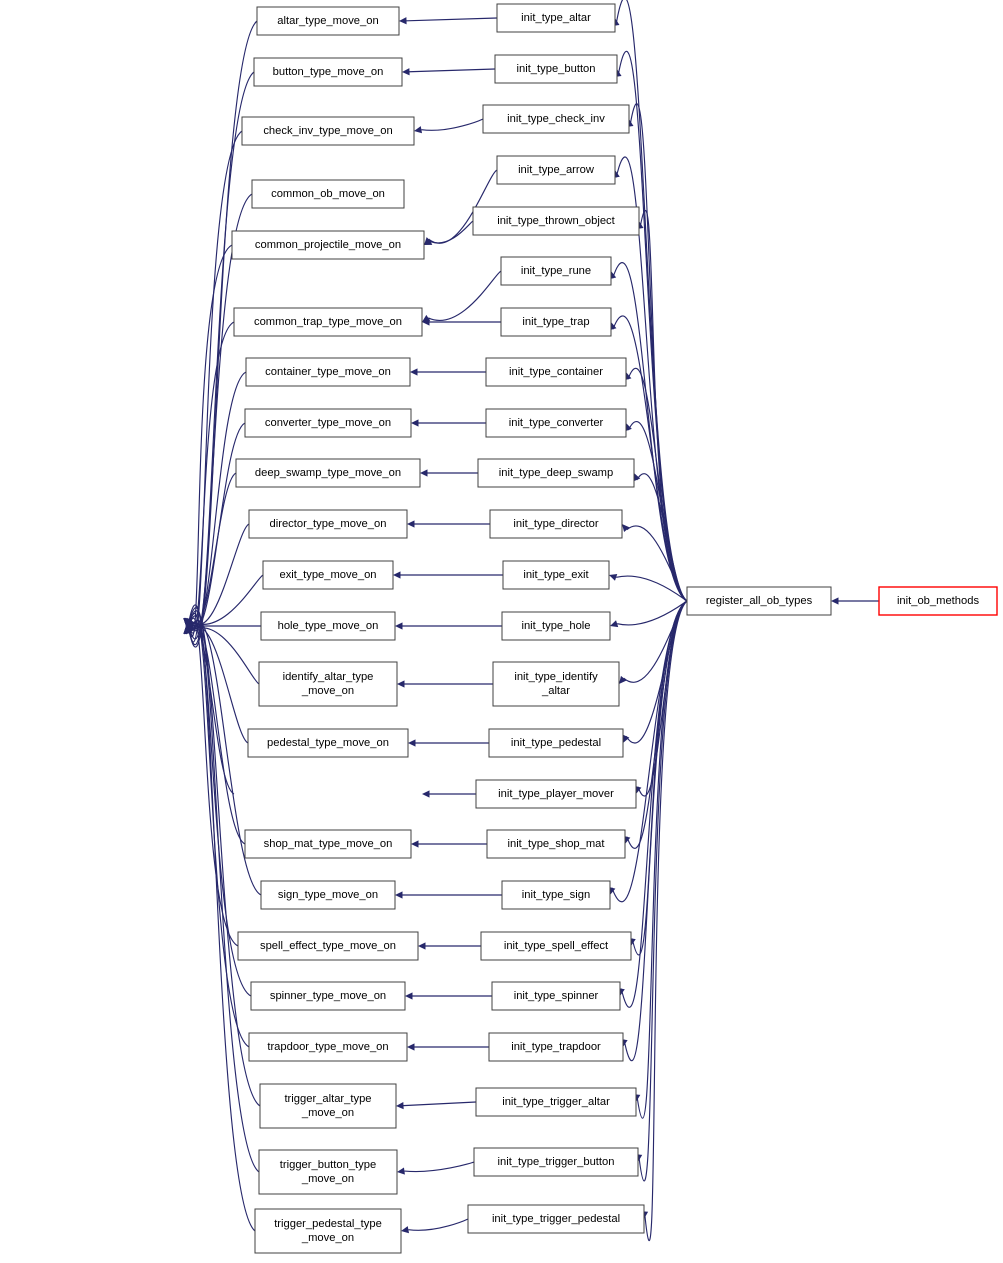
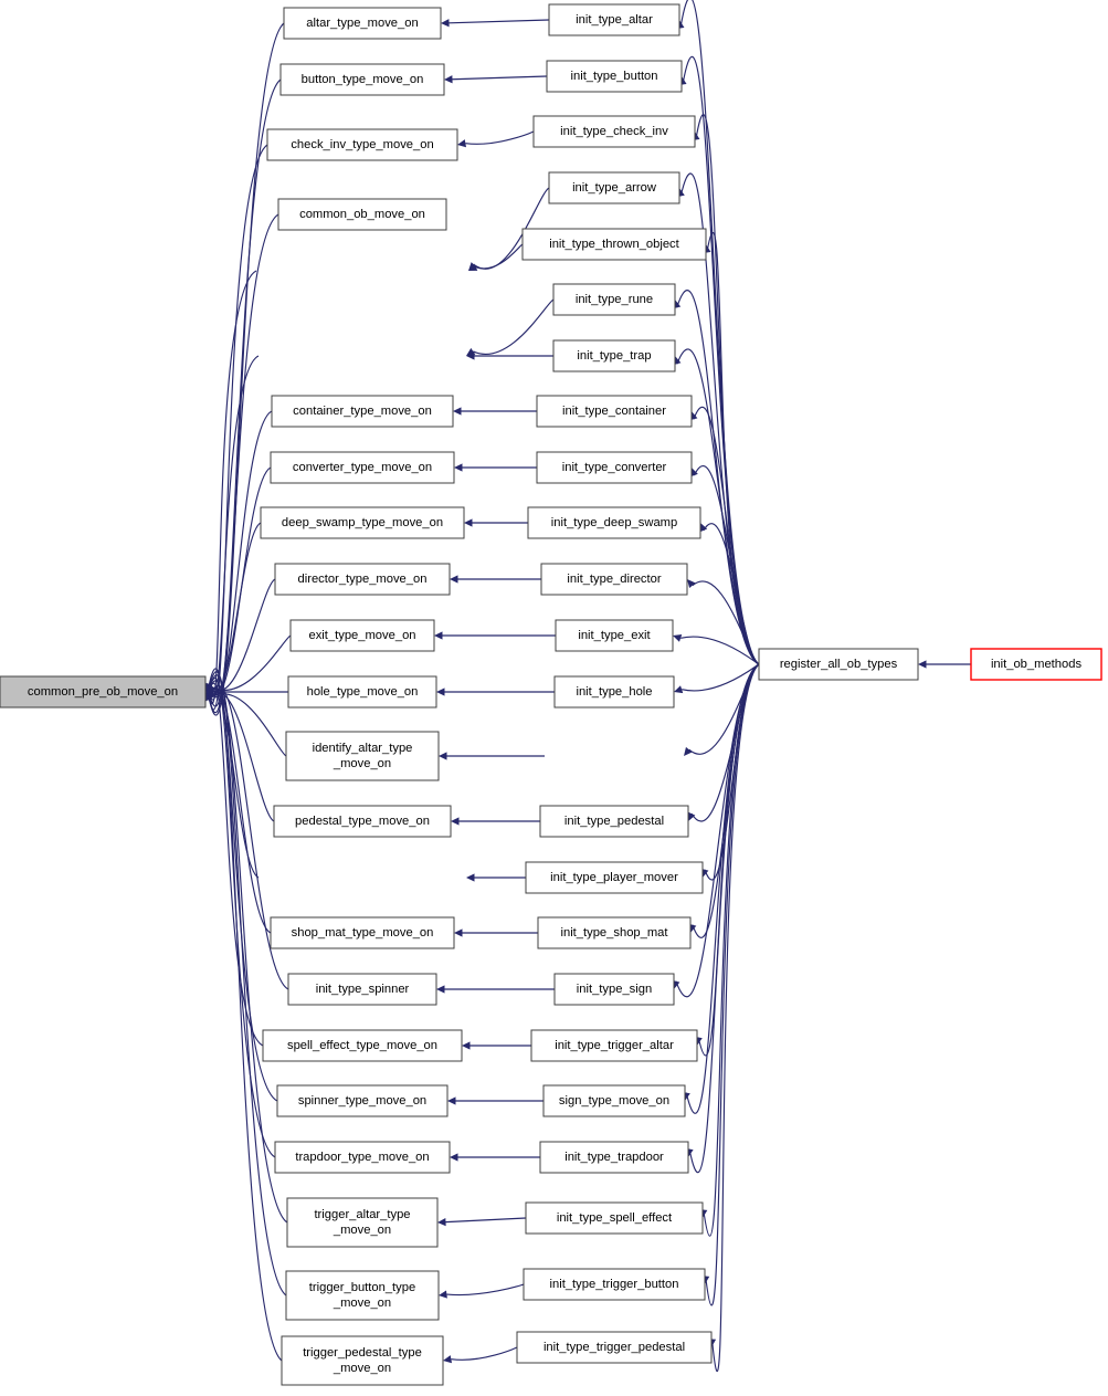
+ common_pre_ob_move_on
  altar_type_move_on
  button_type_move_on
  check_inv_type_move_on
  common_ob_move_on
- common_projectile_move_on
- common_trap_type_move_on
  container_type_move_on
  converter_type_move_on
  deep_swamp_type_move_on
  director_type_move_on
  exit_type_move_on
  hole_type_move_on
  identify_altar_type
  _move_on
  pedestal_type_move_on
  shop_mat_type_move_on
- sign_type_move_on
+ init_type_spinner
  spell_effect_type_move_on
  spinner_type_move_on
  trapdoor_type_move_on
  trigger_altar_type
  _move_on
  trigger_button_type
  _move_on
  trigger_pedestal_type
  _move_on
  init_type_altar
  init_type_button
  init_type_check_inv
  init_type_arrow
  init_type_thrown_object
  init_type_rune
  init_type_trap
  init_type_container
  init_type_converter
  init_type_deep_swamp
  init_type_director
  init_type_exit
  init_type_hole
- init_type_identify
- _altar
  init_type_pedestal
  init_type_player_mover
  init_type_shop_mat
  init_type_sign
- init_type_spell_effect
+ init_type_trigger_altar
- init_type_spinner
+ sign_type_move_on
  init_type_trapdoor
- init_type_trigger_altar
+ init_type_spell_effect
  init_type_trigger_button
  init_type_trigger_pedestal
  register_all_ob_types
  init_ob_methods
